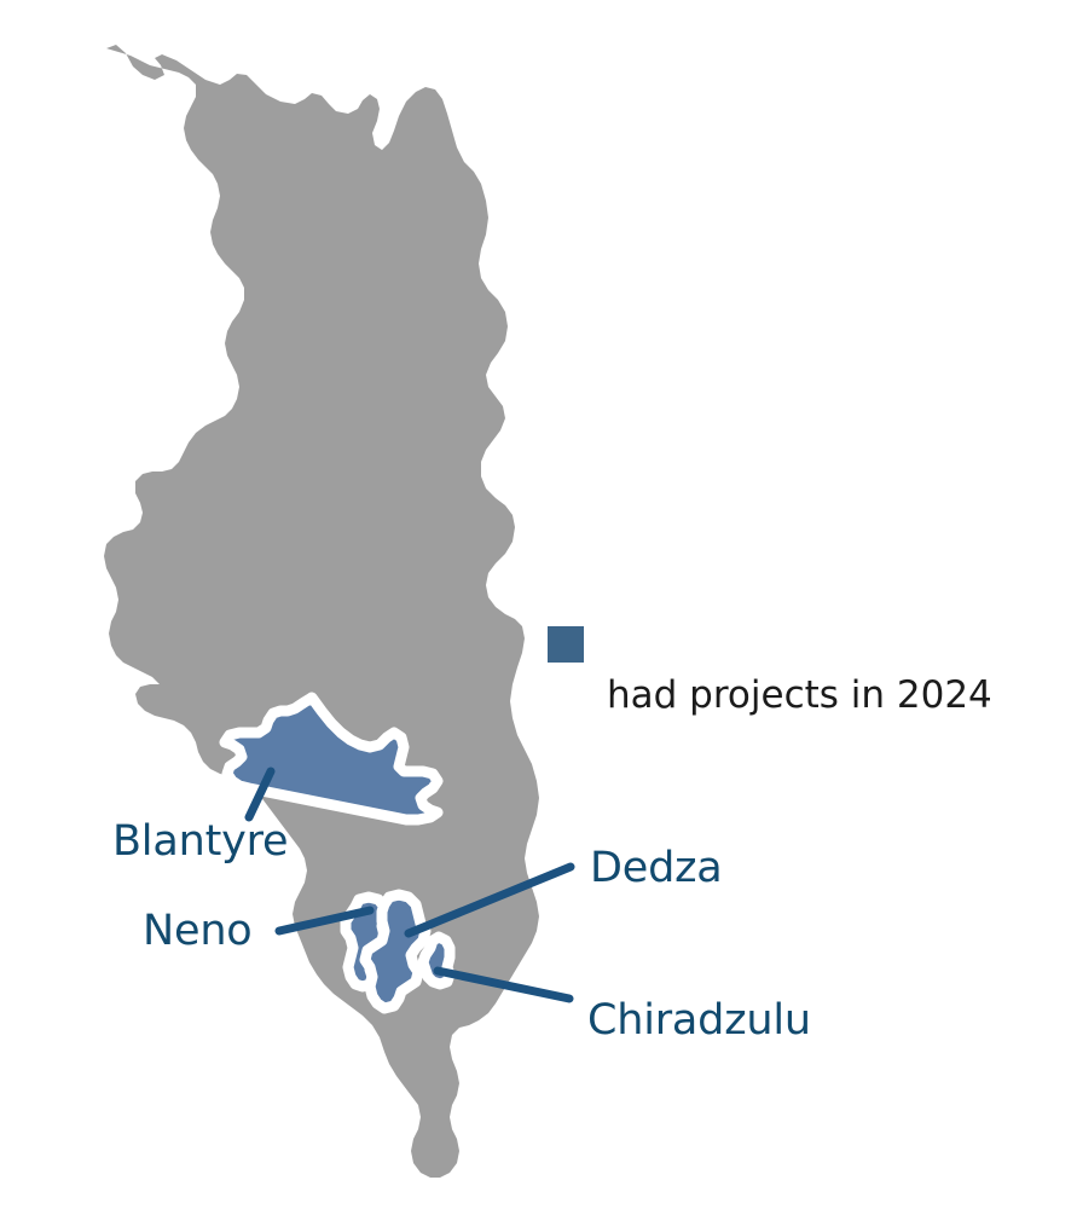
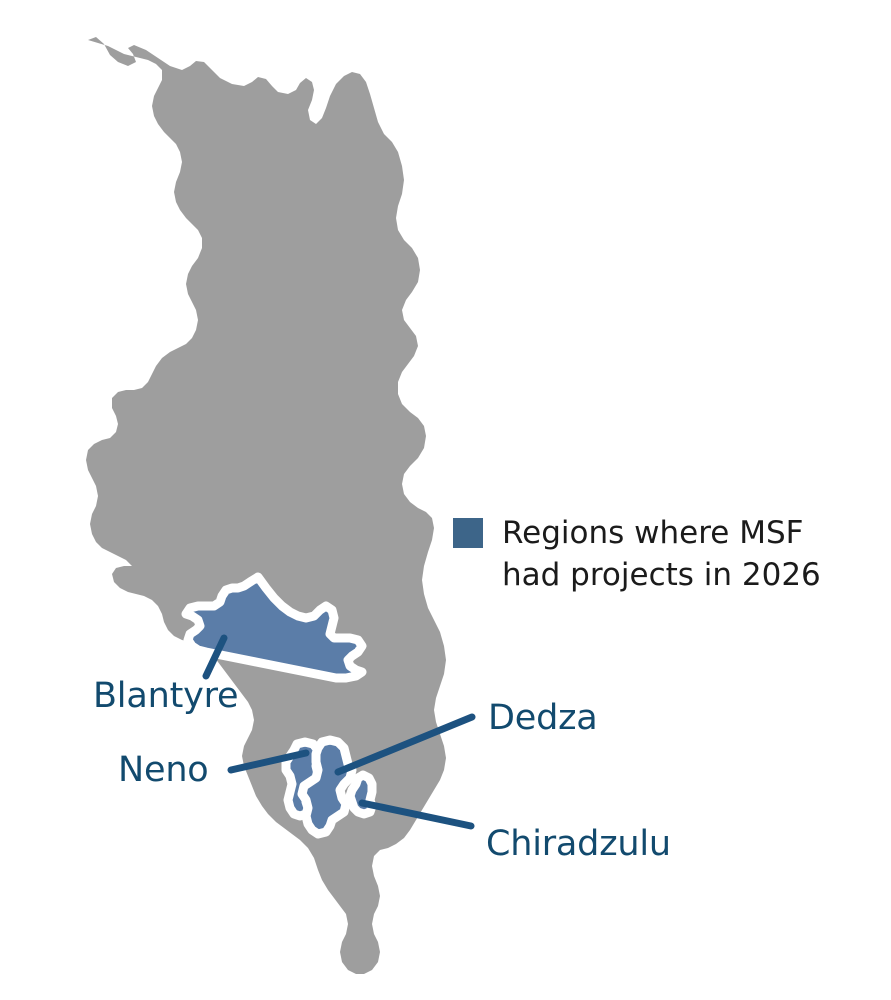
  Blantyre
  Neno
  Dedza
  Chiradzulu
+ Regions where MSF
- had projects in 2024
+ had projects in 2026
